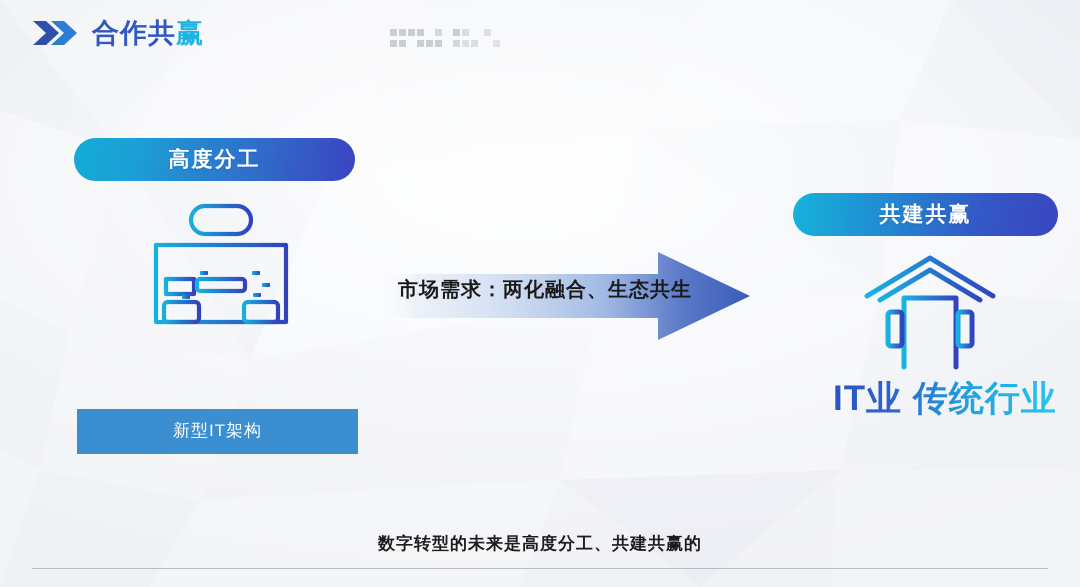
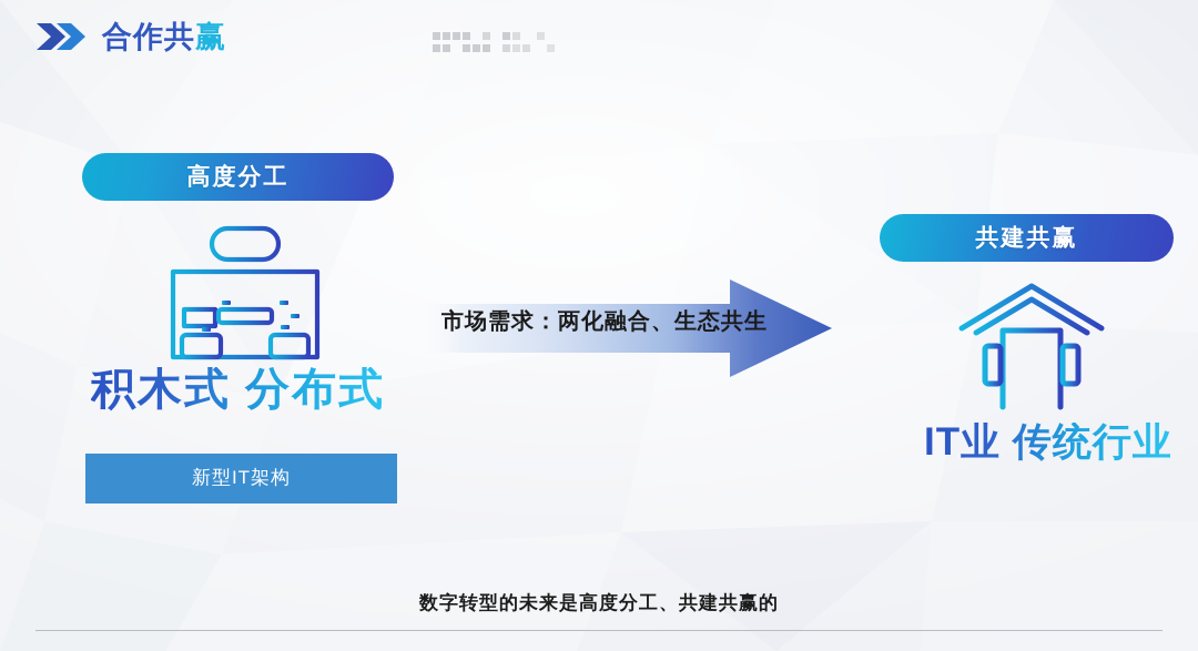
  合作共赢
  高度分工
+ 积木式 分布式
  新型IT架构
  市场需求：两化融合、生态共生
  共建共赢
  IT业 传统行业
  数字转型的未来是高度分工、共建共赢的
